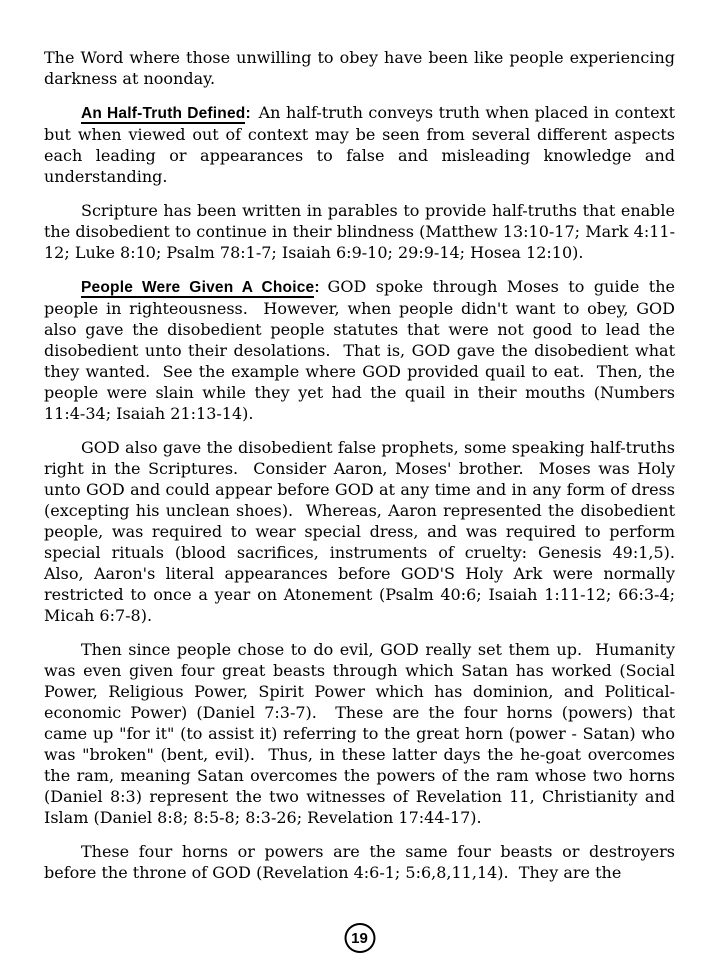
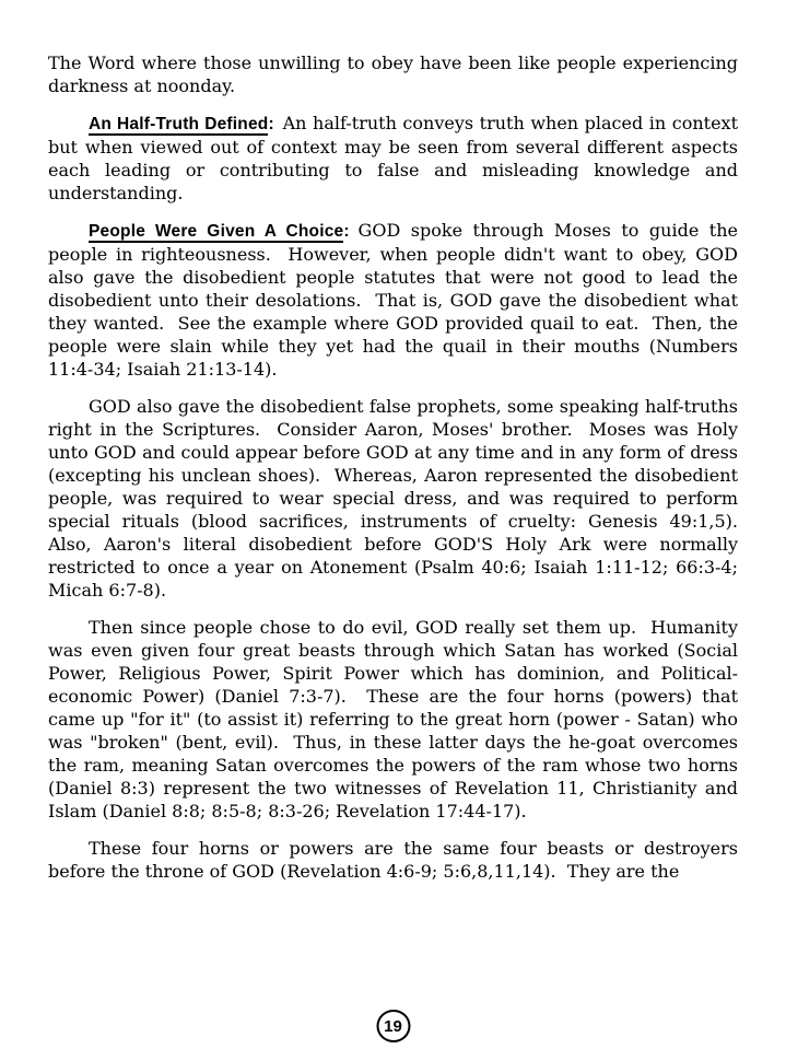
  The Word where those unwilling to obey have been like people experiencing darkness at noonday.
- An Half-Truth Defined: An half-truth conveys truth when placed in context but when viewed out of context may be seen from several different aspects each leading or appearances to false and misleading knowledge and understanding.
+ An Half-Truth Defined: An half-truth conveys truth when placed in context but when viewed out of context may be seen from several different aspects each leading or contributing to false and misleading knowledge and understanding.
- Scripture has been written in parables to provide half-truths that enable the disobedient to continue in their blindness (Matthew 13:10-17; Mark 4:11-12; Luke 8:10; Psalm 78:1-7; Isaiah 6:9-10; 29:9-14; Hosea 12:10).
  People Were Given A Choice: GOD spoke through Moses to guide the people in righteousness. However, when people didn't want to obey, GOD also gave the disobedient people statutes that were not good to lead the disobedient unto their desolations. That is, GOD gave the disobedient what they wanted. See the example where GOD provided quail to eat. Then, the people were slain while they yet had the quail in their mouths (Numbers 11:4-34; Isaiah 21:13-14).
- GOD also gave the disobedient false prophets, some speaking half-truths right in the Scriptures. Consider Aaron, Moses' brother. Moses was Holy unto GOD and could appear before GOD at any time and in any form of dress (excepting his unclean shoes). Whereas, Aaron represented the disobedient people, was required to wear special dress, and was required to perform special rituals (blood sacrifices, instruments of cruelty: Genesis 49:1,5). Also, Aaron's literal appearances before GOD'S Holy Ark were normally restricted to once a year on Atonement (Psalm 40:6; Isaiah 1:11-12; 66:3-4; Micah 6:7-8).
+ GOD also gave the disobedient false prophets, some speaking half-truths right in the Scriptures. Consider Aaron, Moses' brother. Moses was Holy unto GOD and could appear before GOD at any time and in any form of dress (excepting his unclean shoes). Whereas, Aaron represented the disobedient people, was required to wear special dress, and was required to perform special rituals (blood sacrifices, instruments of cruelty: Genesis 49:1,5). Also, Aaron's literal disobedient before GOD'S Holy Ark were normally restricted to once a year on Atonement (Psalm 40:6; Isaiah 1:11-12; 66:3-4; Micah 6:7-8).
  Then since people chose to do evil, GOD really set them up. Humanity was even given four great beasts through which Satan has worked (Social Power, Religious Power, Spirit Power which has dominion, and Political-economic Power) (Daniel 7:3-7). These are the four horns (powers) that came up "for it" (to assist it) referring to the great horn (power - Satan) who was "broken" (bent, evil). Thus, in these latter days the he-goat overcomes the ram, meaning Satan overcomes the powers of the ram whose two horns (Daniel 8:3) represent the two witnesses of Revelation 11, Christianity and Islam (Daniel 8:8; 8:5-8; 8:3-26; Revelation 17:44-17).
- These four horns or powers are the same four beasts or destroyers before the throne of GOD (Revelation 4:6-1; 5:6,8,11,14). They are the
+ These four horns or powers are the same four beasts or destroyers before the throne of GOD (Revelation 4:6-9; 5:6,8,11,14). They are the
  19
